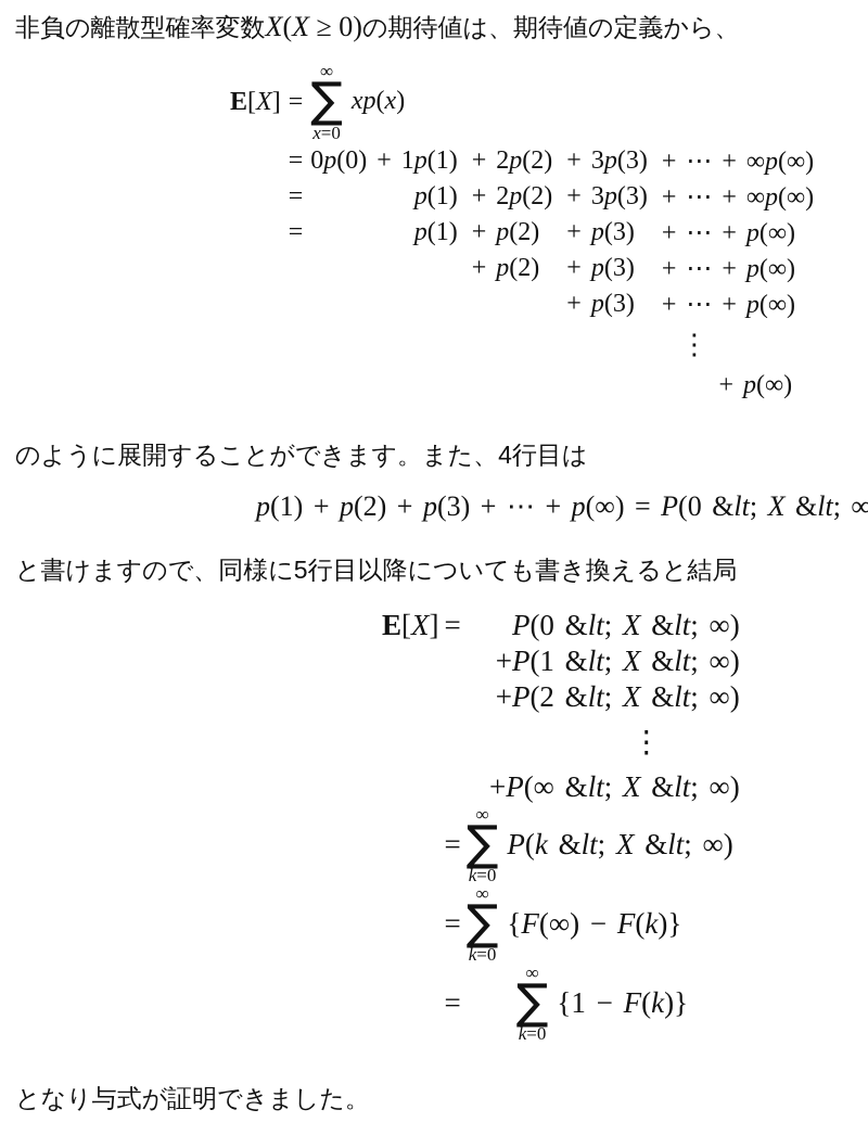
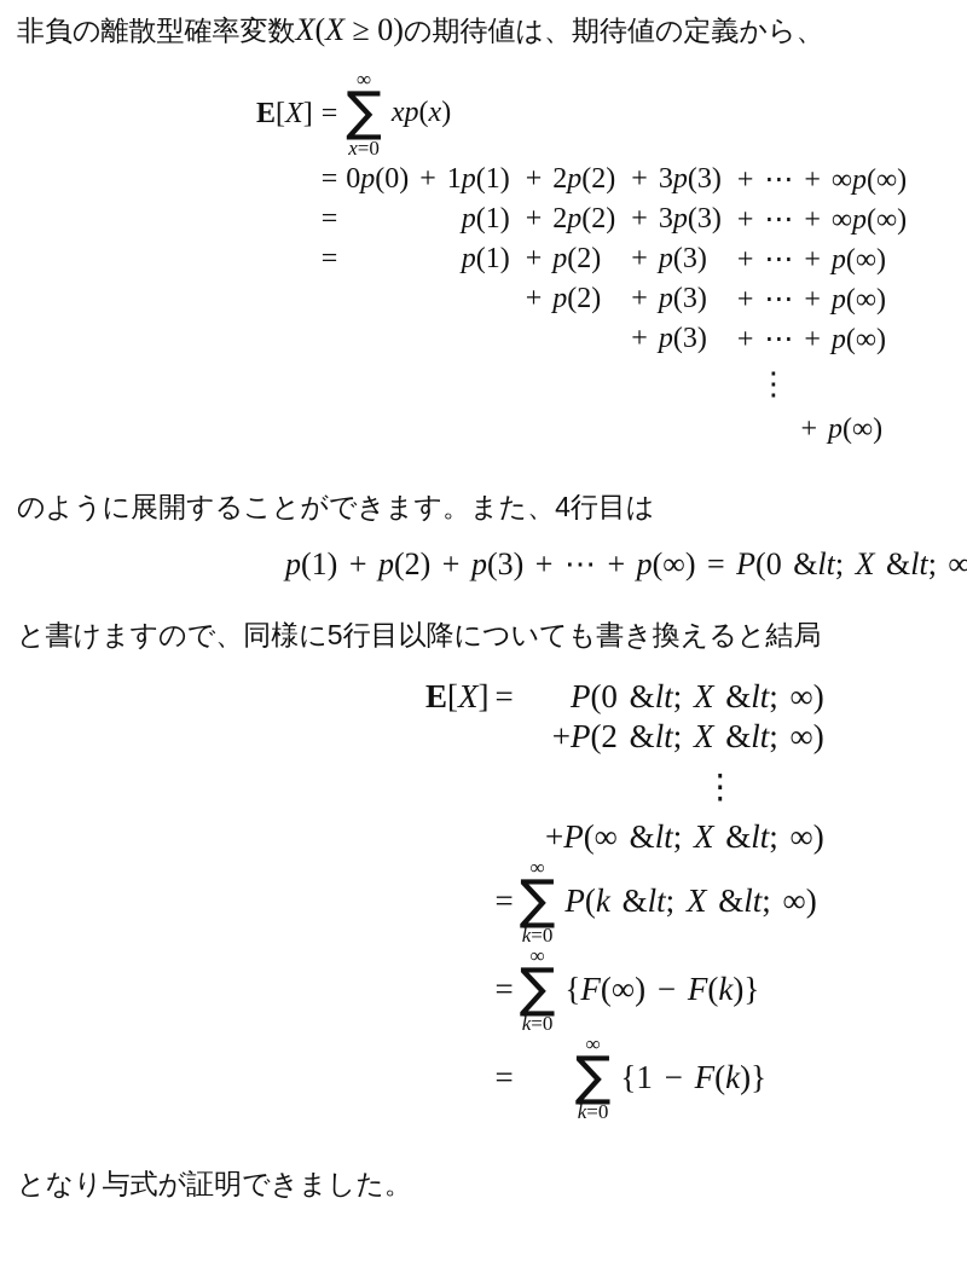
  非負の離散型確率変数X(X ≥ 0)の期待値は、期待値の定義から、
  E[X]	=	∞ ∑ x=0 xp(x)
  	=	0p(0) + 1p(1)	+ 2p(2)	+ 3p(3)	+ ⋯ + ∞p(∞)
  	=	p(1)	+ 2p(2)	+ 3p(3)	+ ⋯ + ∞p(∞)
  	=	p(1)	+ p(2)	+ p(3)	+ ⋯ + p(∞)
  			+ p(2)	+ p(3)	+ ⋯ + p(∞)
  				+ p(3)	+ ⋯ + p(∞)
  					⋮
  					+ p(∞)
  のように展開することができます。また、4行目は
  p(1) + p(2) + p(3) + ⋯ + p(∞) = P(0 &lt; X &lt; ∞
  と書けますので、同様に5行目以降についても書き換えると結局
  E[X]	=	P(0 &lt; X &lt; ∞)
- 		+P(1 &lt; X &lt; ∞)
  		+P(2 &lt; X &lt; ∞)
  		⋮
  		+P(∞ &lt; X &lt; ∞)
  	=	∞ ∑ k=0 P(k &lt; X &lt; ∞)
  	=	∞ ∑ k=0 {F(∞) − F(k)}
  	=	∞ ∑ k=0 {1 − F(k)}
  となり与式が証明できました。
